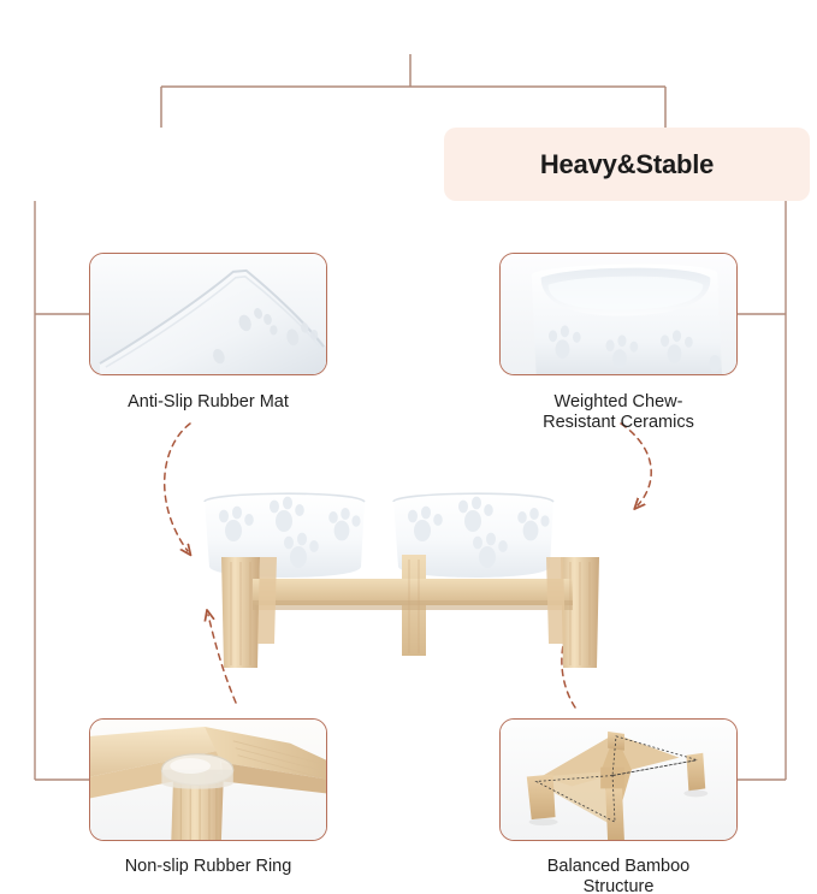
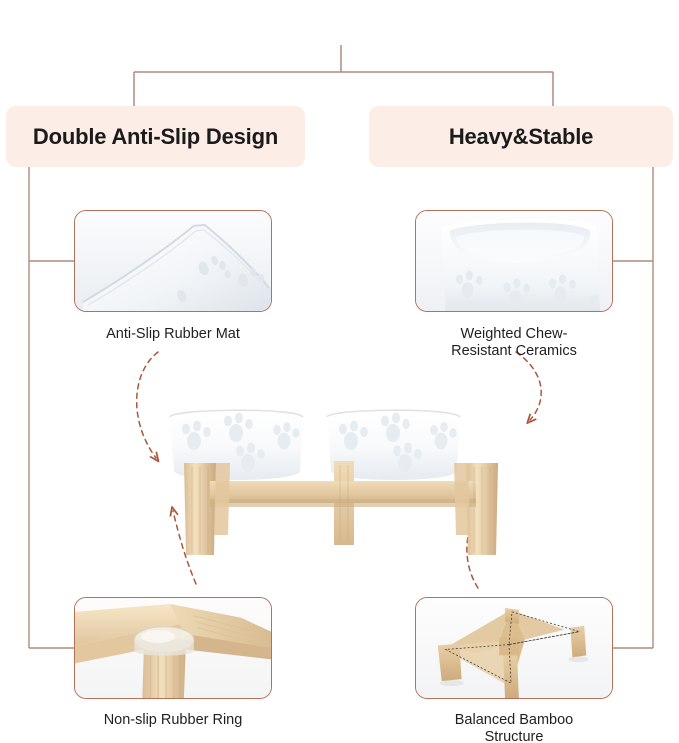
+ Double Anti-Slip Design
  Heavy&Stable
  Anti-Slip Rubber Mat
  Weighted Chew-
  Resistant Ceramics
  Non-slip Rubber Ring
  Balanced Bamboo
  Structure
